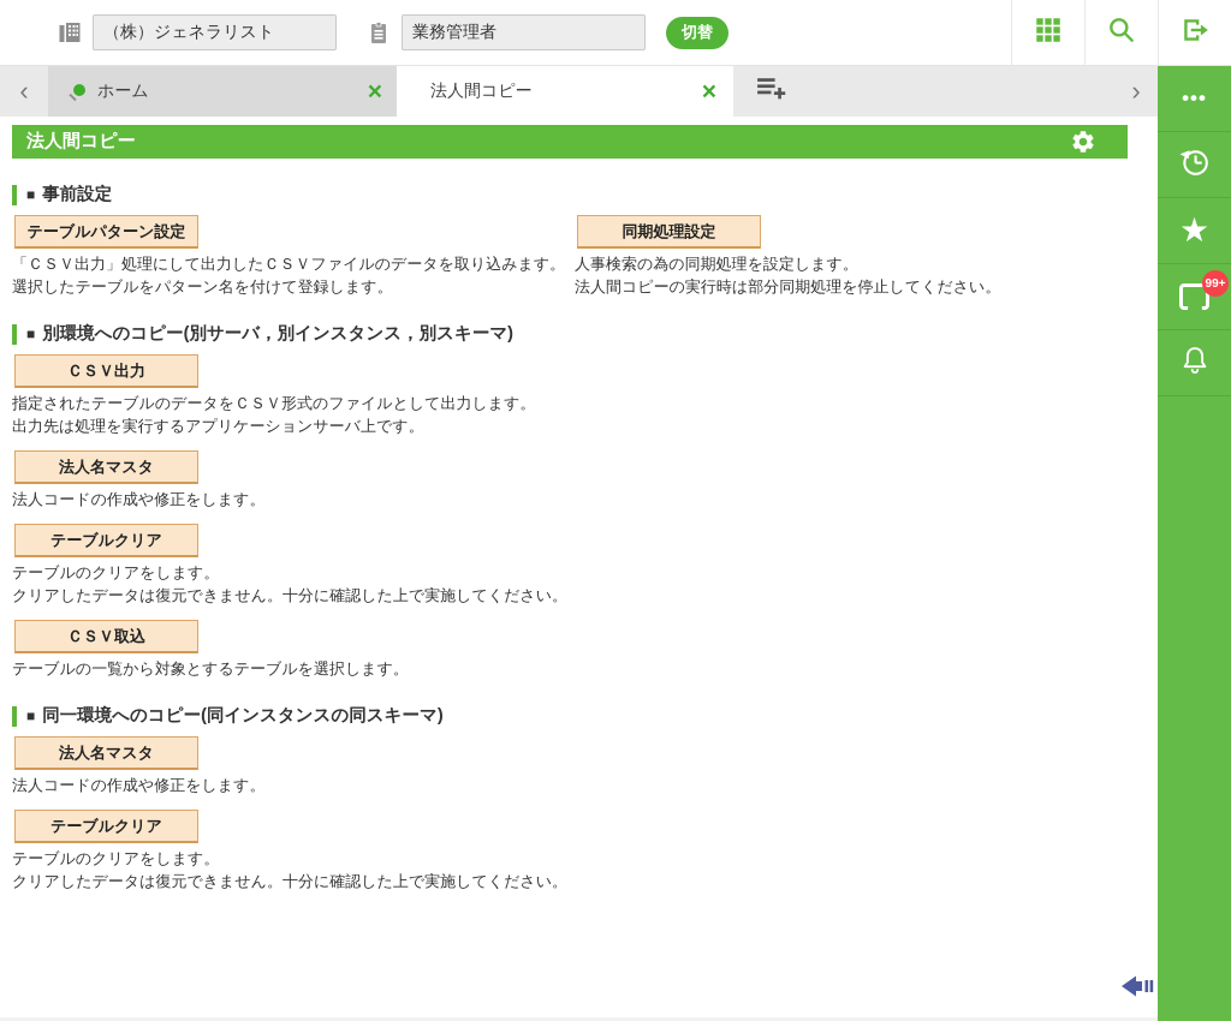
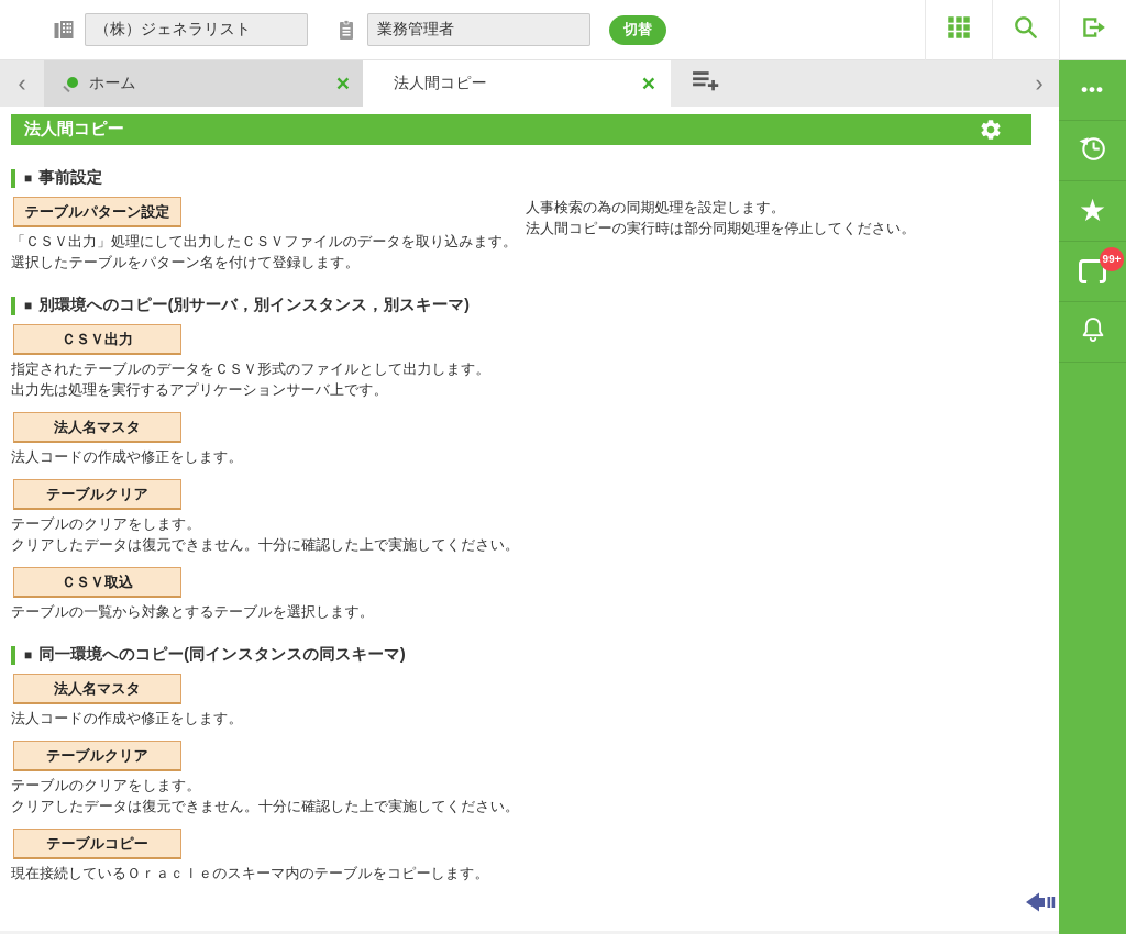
  （株）ジェネラリスト
  業務管理者
  切替
  ‹
  ホーム
  ×
  法人間コピー
  ×
  ›
  法人間コピー
  ■
  事前設定
  テーブルパターン設定
  「ＣＳＶ出力」処理にして出力したＣＳＶファイルのデータを取り込みます。
  選択したテーブルをパターン名を付けて登録します。
- 同期処理設定
  人事検索の為の同期処理を設定します。
  法人間コピーの実行時は部分同期処理を停止してください。
  ■
  別環境へのコピー(別サーバ，別インスタンス，別スキーマ)
  ＣＳＶ出力
  指定されたテーブルのデータをＣＳＶ形式のファイルとして出力します。
  出力先は処理を実行するアプリケーションサーバ上です。
  法人名マスタ
  法人コードの作成や修正をします。
  テーブルクリア
  テーブルのクリアをします。
  クリアしたデータは復元できません。十分に確認した上で実施してください。
  ＣＳＶ取込
  テーブルの一覧から対象とするテーブルを選択します。
  ■
  同一環境へのコピー(同インスタンスの同スキーマ)
  法人名マスタ
  法人コードの作成や修正をします。
  テーブルクリア
  テーブルのクリアをします。
  クリアしたデータは復元できません。十分に確認した上で実施してください。
+ テーブルコピー
+ 現在接続しているＯｒａｃｌｅのスキーマ内のテーブルをコピーします。
  •••
  ★
  99+
